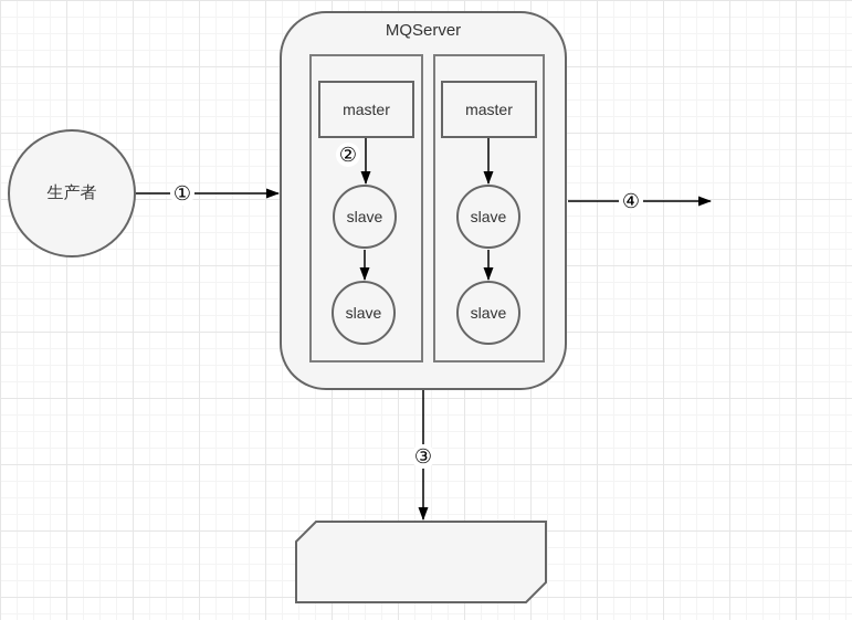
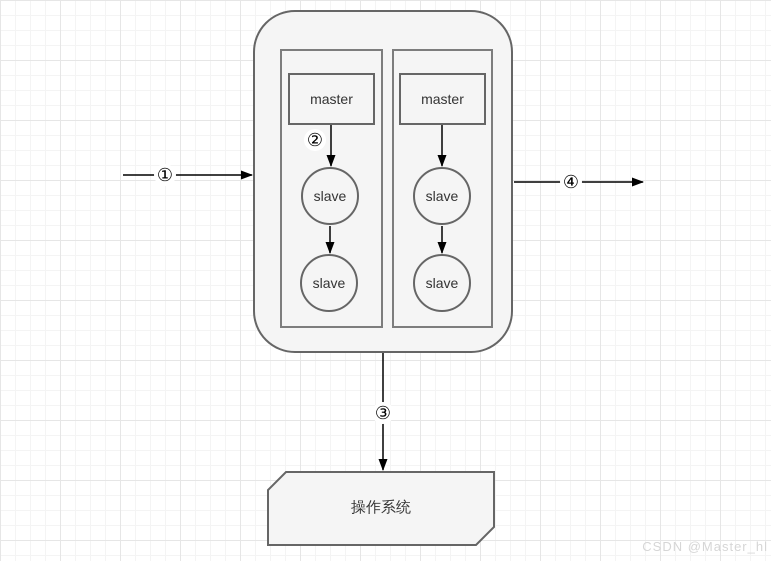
- MQServer
- 生产者
  master
  master
  slave
  slave
  slave
  slave
+ 操作系统
  ①
  ②
  ③
  ④
+ CSDN @Master_hl
